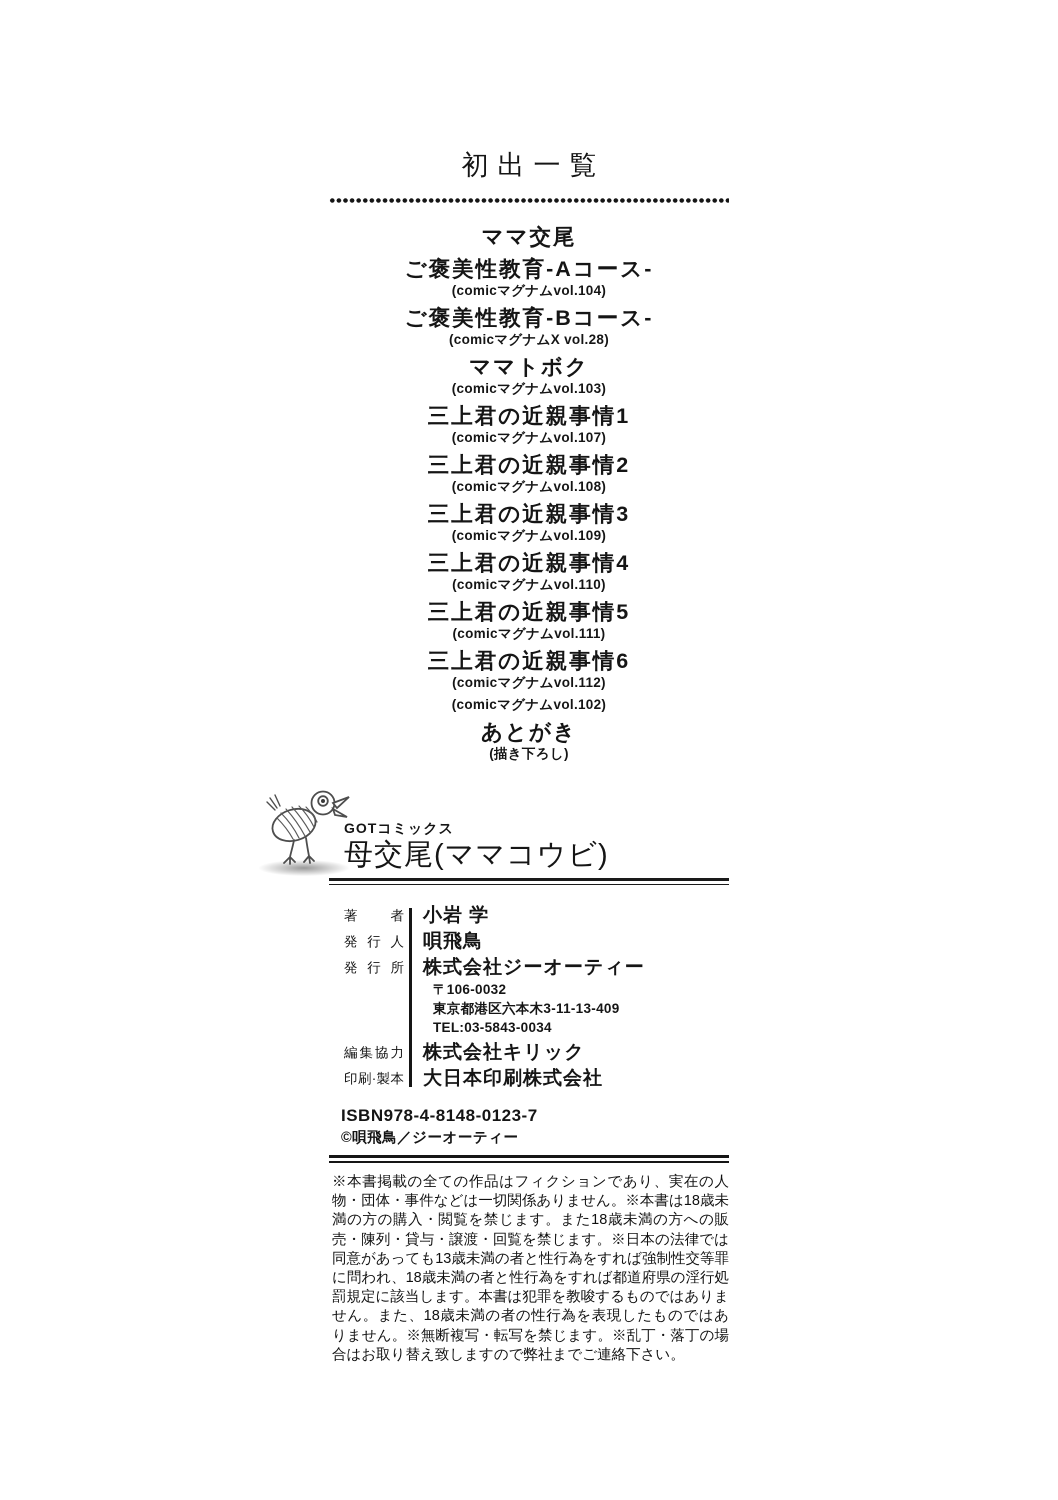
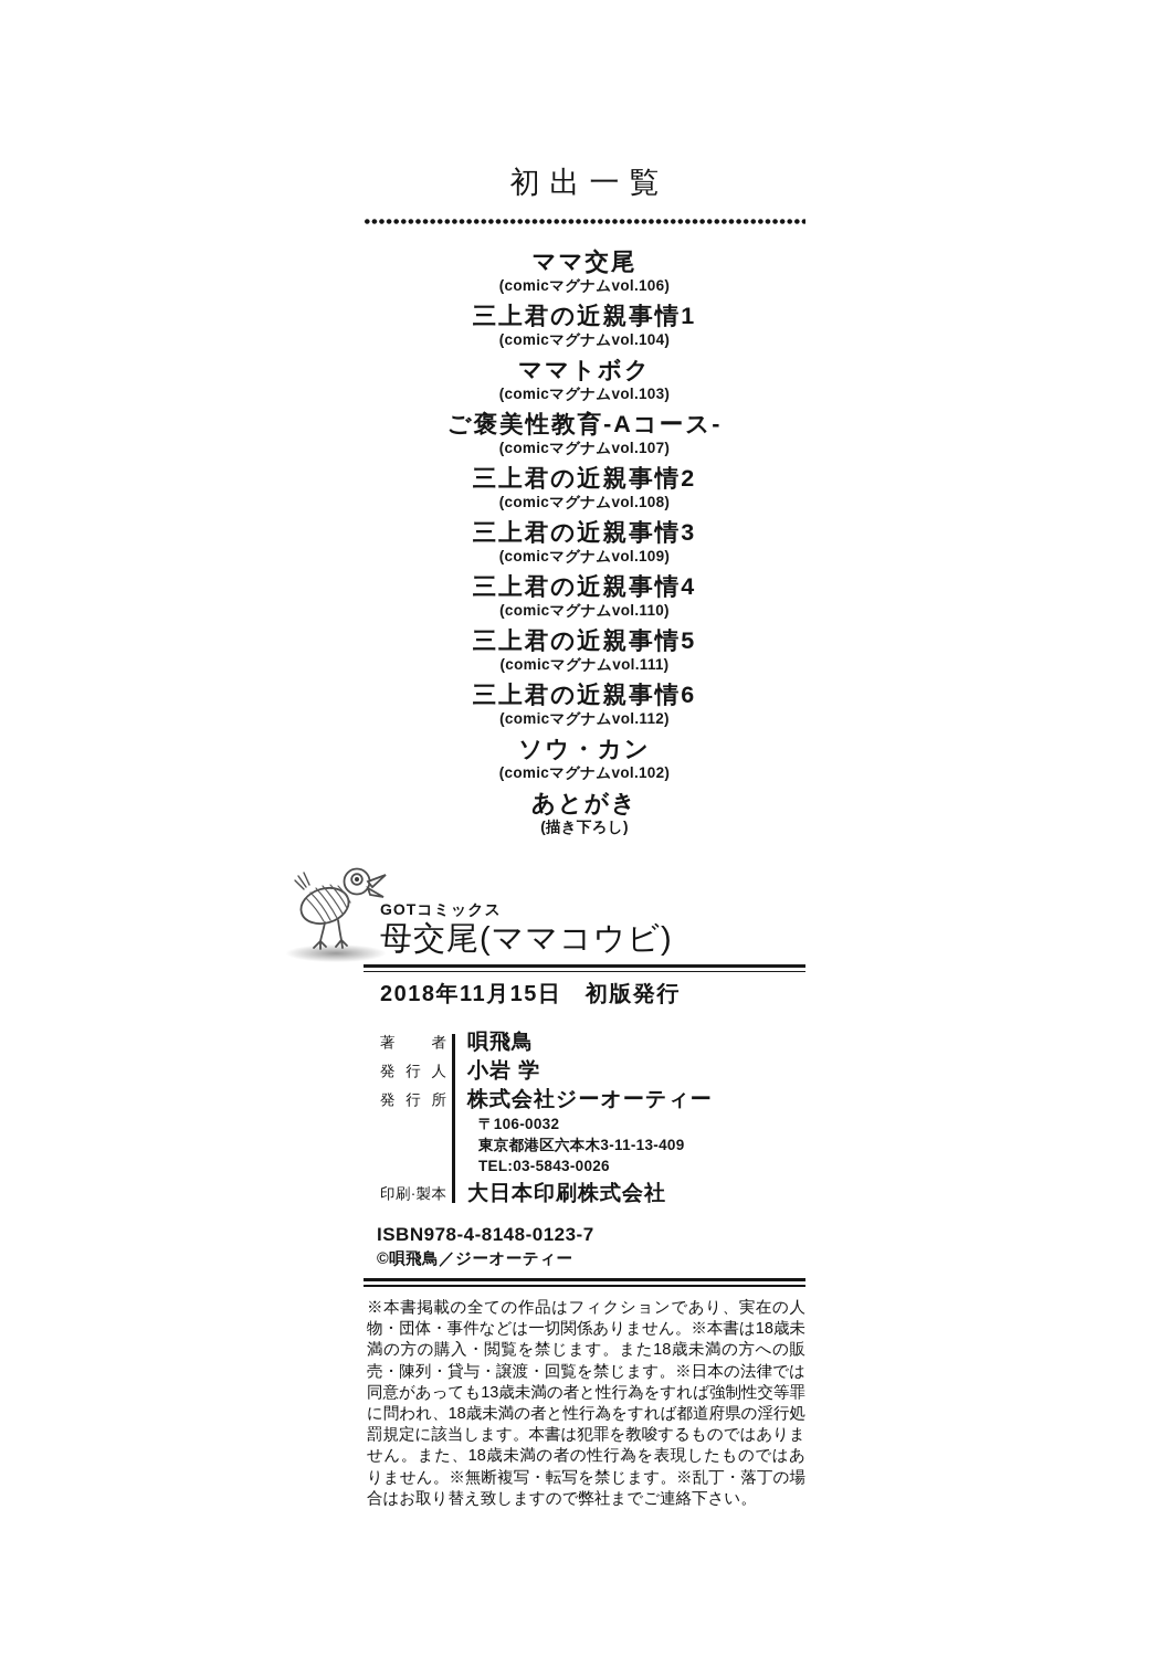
  初出一覧
  ママ交尾
+ (comicマグナムvol.106)
- ご褒美性教育-Aコース-
+ 三上君の近親事情1
  (comicマグナムvol.104)
- ご褒美性教育-Bコース-
- (comicマグナムX vol.28)
  ママトボク
  (comicマグナムvol.103)
- 三上君の近親事情1
+ ご褒美性教育-Aコース-
  (comicマグナムvol.107)
  三上君の近親事情2
  (comicマグナムvol.108)
  三上君の近親事情3
  (comicマグナムvol.109)
  三上君の近親事情4
  (comicマグナムvol.110)
  三上君の近親事情5
  (comicマグナムvol.111)
  三上君の近親事情6
  (comicマグナムvol.112)
+ ソウ・カン
  (comicマグナムvol.102)
  あとがき
  (描き下ろし)
  GOTコミックス
  母交尾(ママコウビ)
+ 2018年11月15日 初版発行
  著者
- 小岩 学
+ 唄飛鳥
  発行人
- 唄飛鳥
+ 小岩 学
  発行所
  株式会社ジーオーティー
  〒106-0032
  東京都港区六本木3-11-13-409
- TEL:03-5843-0034
+ TEL:03-5843-0026
- 編集協力
- 株式会社キリック
  印刷·製本
  大日本印刷株式会社
  ISBN978-4-8148-0123-7
  ©唄飛鳥／ジーオーティー
  ※本書掲載の全ての作品はフィクションであり、実在の人物・団体・事件などは一切関係ありません。※本書は18歳未満の方の購入・閲覧を禁じます。また18歳未満の方への販売・陳列・貸与・譲渡・回覧を禁じます。※日本の法律では同意があっても13歳未満の者と性行為をすれば強制性交等罪に問われ、18歳未満の者と性行為をすれば都道府県の淫行処罰規定に該当します。本書は犯罪を教唆するものではありません。また、18歳未満の者の性行為を表現したものではありません。※無断複写・転写を禁じます。※乱丁・落丁の場合はお取り替え致しますので弊社までご連絡下さい。
